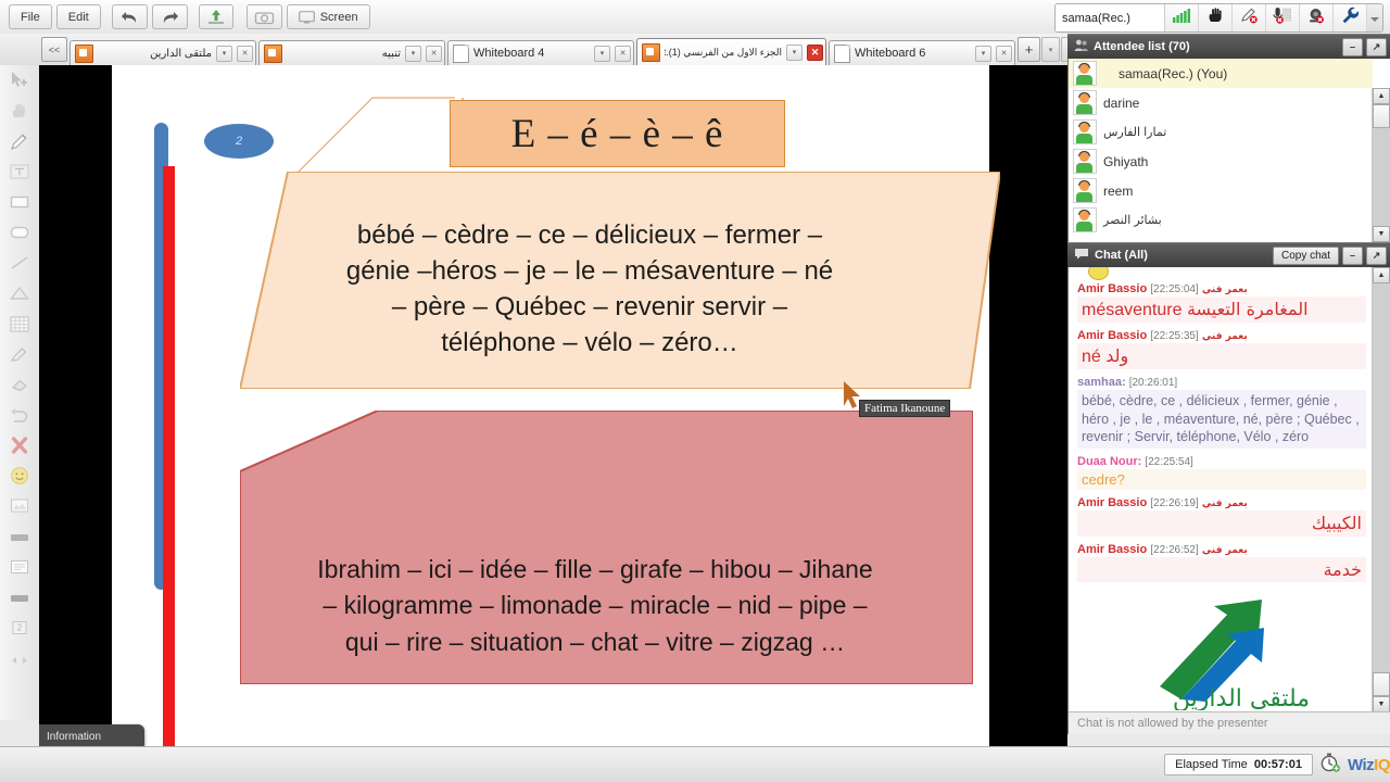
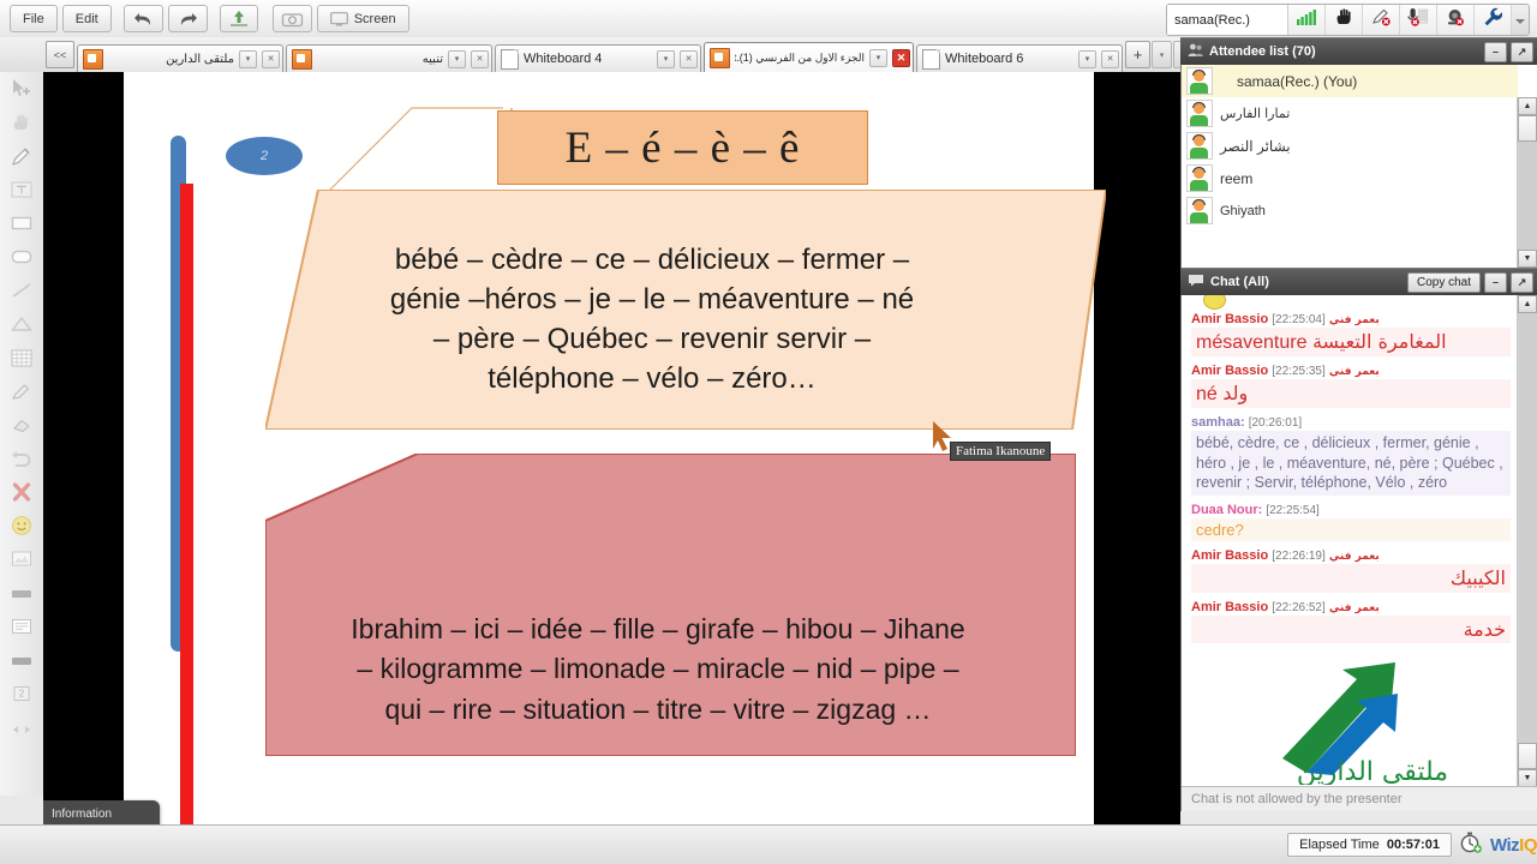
  File
  Edit
  Screen
  samaa(Rec.)
  <<
  ملتقى الدارين
  تنبيه
  Whiteboard 4
  الجزء الاول من الفرنسي (1).t
  ✕
  Whiteboard 6
  +
  2
  2
  E – é – è – ê
  bébé – cèdre – ce – délicieux – fermer –
- génie –héros – je – le – mésaventure – né
+ génie –héros – je – le – méaventure – né
  – père – Québec – revenir servir –
  téléphone – vélo – zéro…
  Ibrahim – ici – idée – fille – girafe – hibou – Jihane
  – kilogramme – limonade – miracle – nid – pipe –
- qui – rire – situation – chat – vitre – zigzag …
+ qui – rire – situation – titre – vitre – zigzag …
  Fatima Ikanoune
  Information
  Attendee list (70)
  –
  ↗
  samaa(Rec.) (You)
- darine
  تمارا الفارس
- Ghiyath
+ بشائر النصر
  reem
- بشائر النصر
+ Ghiyath
  Chat (All)
  Copy chat
  –
  ↗
  Amir Bassio بعمر فني [22:25:04]
  mésaventure المغامرة التعيسة
  Amir Bassio بعمر فني [22:25:35]
  né ولد
  samhaa: [20:26:01]
  bébé, cèdre, ce , délicieux , fermer, génie , héro , je , le , méaventure, né, père ; Québec , revenir ; Servir, téléphone, Vélo , zéro
  Duaa Nour: [22:25:54]
  cedre?
  Amir Bassio بعمر فني [22:26:19]
  الكيبيك
  Amir Bassio بعمر فني [22:26:52]
  خدمة
  ملتقى الدارين
  Chat is not allowed by the presenter
  Elapsed Time 00:57:01
  WizIQ
